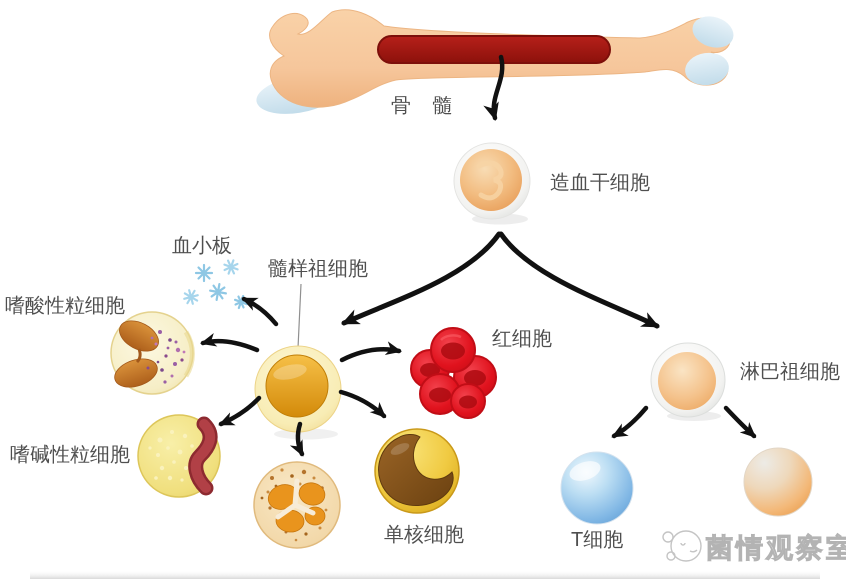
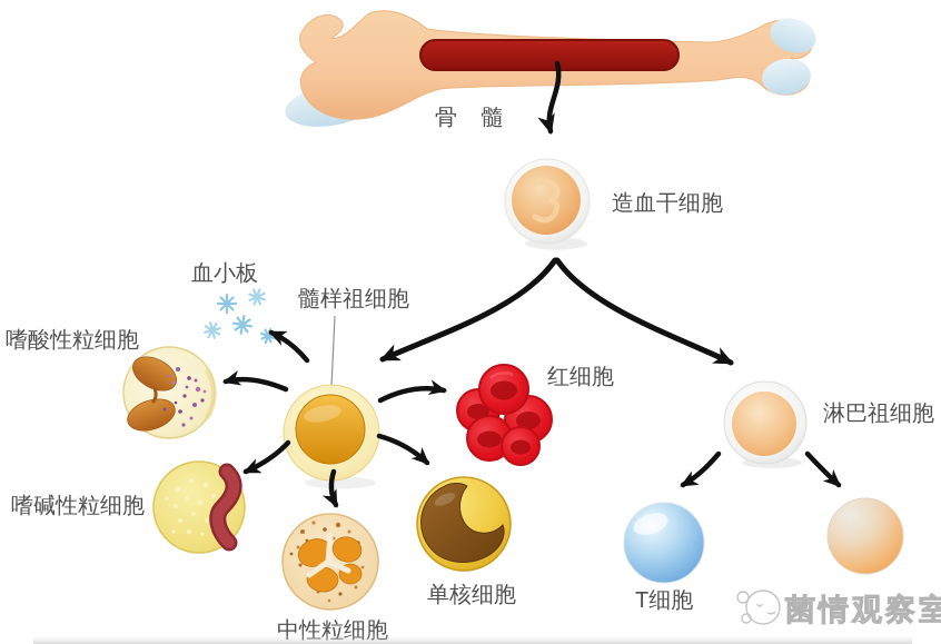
  骨 髓
  造血干细胞
  血小板
  髓样祖细胞
  嗜酸性粒细胞
  嗜碱性粒细胞
+ 中性粒细胞
  单核细胞
  红细胞
  淋巴祖细胞
  T细胞
  菌情观察室
